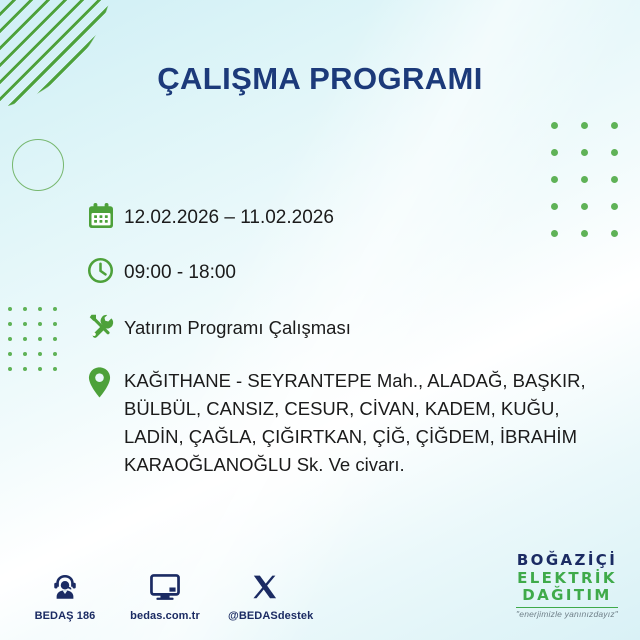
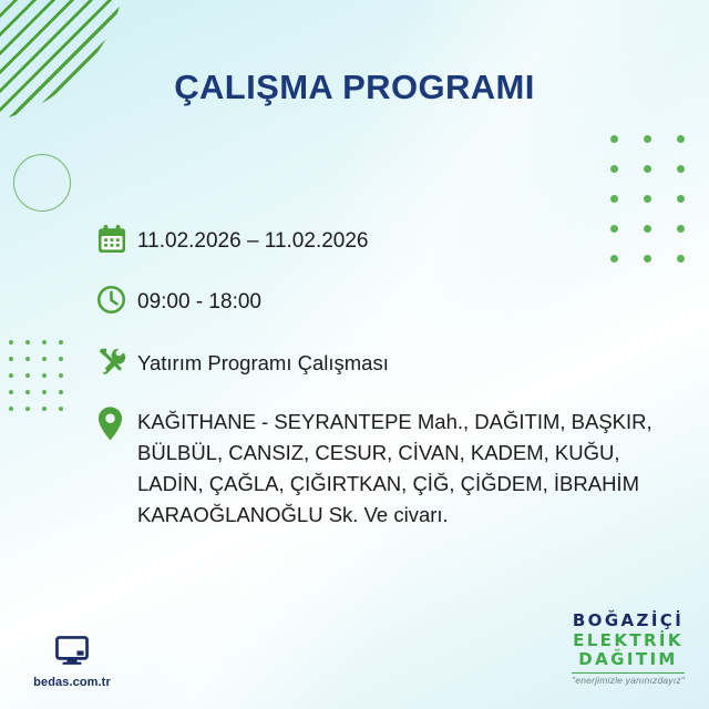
  ÇALIŞMA PROGRAMI
- 12.02.2026 – 11.02.2026
+ 11.02.2026 – 11.02.2026
  09:00 - 18:00
  Yatırım Programı Çalışması
- KAĞITHANE - SEYRANTEPE Mah., ALADAĞ, BAŞKIR, BÜLBÜL, CANSIZ, CESUR, CİVAN, KADEM, KUĞU, LADİN, ÇAĞLA, ÇIĞIRTKAN, ÇİĞ, ÇİĞDEM, İBRAHİM KARAOĞLANOĞLU Sk. Ve civarı.
+ KAĞITHANE - SEYRANTEPE Mah., DAĞITIM, BAŞKIR, BÜLBÜL, CANSIZ, CESUR, CİVAN, KADEM, KUĞU, LADİN, ÇAĞLA, ÇIĞIRTKAN, ÇİĞ, ÇİĞDEM, İBRAHİM KARAOĞLANOĞLU Sk. Ve civarı.
- BEDAŞ 186
  bedas.com.tr
- @BEDASdestek
  BOĞAZİÇİ
  ELEKTRİK
  DAĞITIM
  "enerjimizle yanınızdayız"
